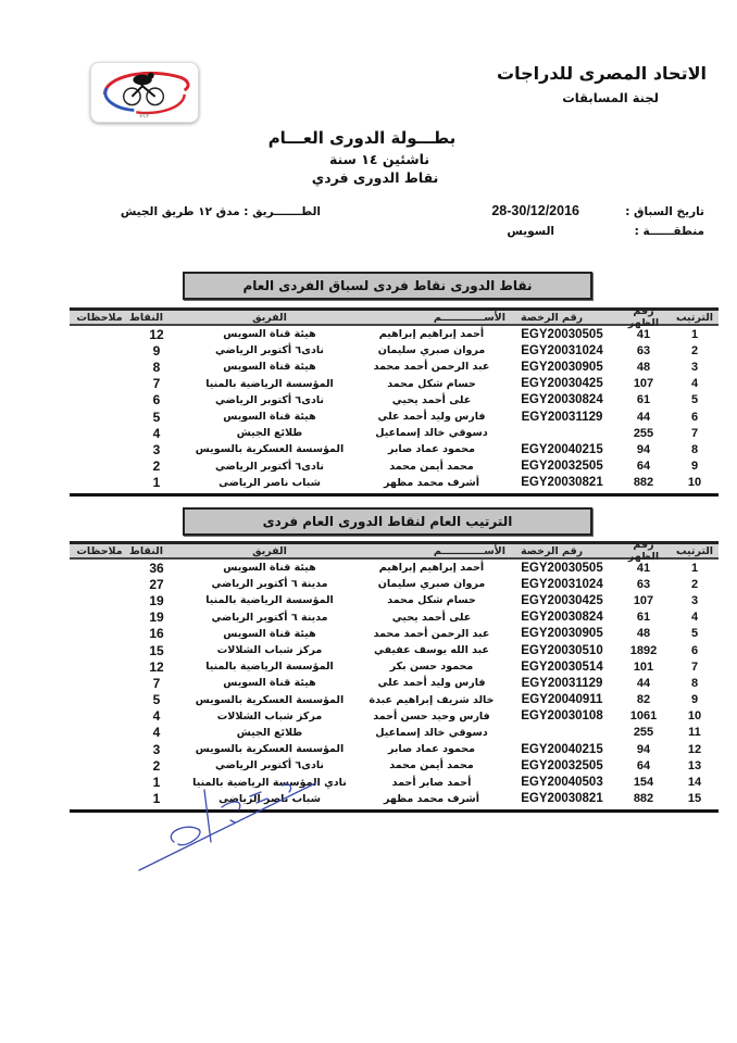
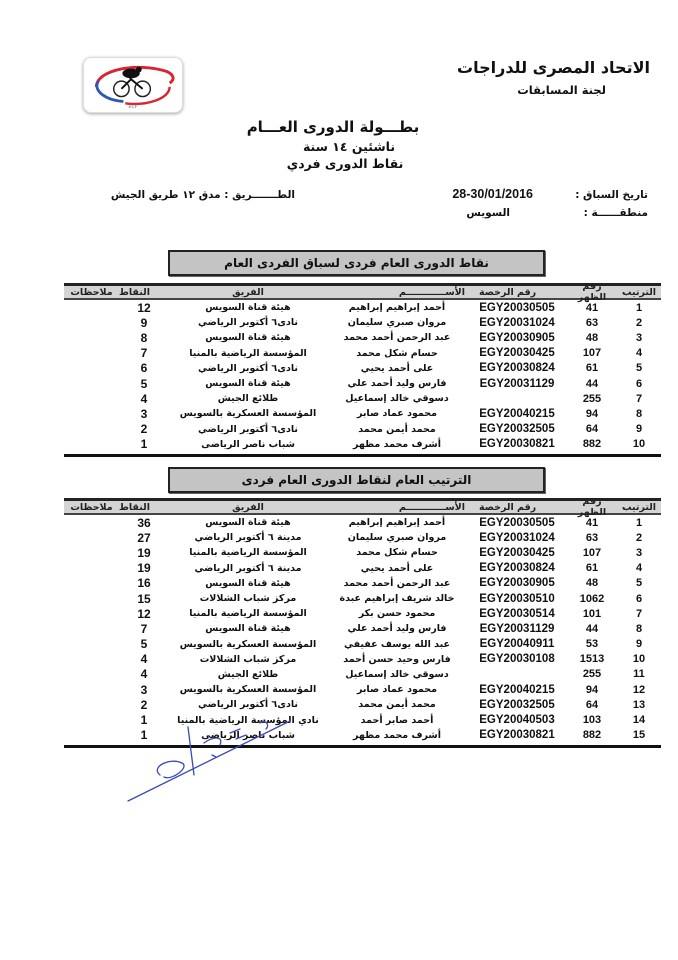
  الاتحاد المصرى للدراجات
  لجنة المسابقات
  بطـــولة الدورى العـــام
  ناشئين ١٤ سنة
  نقاط الدورى فردي
  تاريخ السباق :
- 28-30/12/2016
+ 28-30/01/2016
  الطـــــــريق : مدق ١٢ طريق الجيش
  منطقــــــة :
  السويس
- نقاط الدورى نقاط فردى لسباق الفردى العام
+ نقاط الدورى العام فردى لسباق الفردى العام
  الترتيب
  رقم الظهر
  رقم الرخصة
  الأســــــــــــم
  الفريق
  النقاط
  ملاحظات
  1
  41
  EGY20030505
  أحمد إبراهيم إبراهيم
  هيئة قناة السويس
  12
  2
  63
  EGY20031024
  مروان صبري سليمان
  نادى٦ أكتوبر الرياضي
  9
  3
  48
  EGY20030905
  عبد الرحمن أحمد محمد
  هيئة قناة السويس
  8
  4
  107
  EGY20030425
  حسام شكل محمد
  المؤسسة الرياضية بالمنيا
  7
  5
  61
  EGY20030824
  على أحمد يحيي
  نادى٦ أكتوبر الرياضي
  6
  6
  44
  EGY20031129
  فارس وليد أحمد علي
  هيئة قناة السويس
  5
  7
  255
  دسوقي خالد إسماعيل
  طلائع الجيش
  4
  8
  94
  EGY20040215
  محمود عماد صابر
  المؤسسة العسكرية بالسويس
  3
  9
  64
  EGY20032505
  محمد أيمن محمد
  نادى٦ أكتوبر الرياضي
  2
  10
  882
  EGY20030821
  أشرف محمد مظهر
  شباب ناصر الرياضى
  1
  الترتيب العام لنقاط الدورى العام فردى
  الترتيب
  رقم الظهر
  رقم الرخصة
  الأســــــــــــم
  الفريق
  النقاط
  ملاحظات
  1
  41
  EGY20030505
  أحمد إبراهيم إبراهيم
  هيئة قناة السويس
  36
  2
  63
  EGY20031024
  مروان صبري سليمان
  مدينة ٦ أكتوبر الرياضي
  27
  3
  107
  EGY20030425
  حسام شكل محمد
  المؤسسة الرياضية بالمنيا
  19
  4
  61
  EGY20030824
  على أحمد يحيي
  مدينة ٦ أكتوبر الرياضي
  19
  5
  48
  EGY20030905
  عبد الرحمن أحمد محمد
  هيئة قناة السويس
  16
  6
- 1892
+ 1062
  EGY20030510
- عبد الله يوسف عفيفي
+ خالد شريف إبراهيم عبدة
  مركز شباب الشلالات
  15
  7
  101
  EGY20030514
  محمود حسن بكر
  المؤسسة الرياضية بالمنيا
  12
  8
  44
  EGY20031129
  فارس وليد أحمد علي
  هيئة قناة السويس
  7
  9
- 82
+ 53
  EGY20040911
- خالد شريف إبراهيم عبدة
+ عبد الله يوسف عفيفي
  المؤسسة العسكرية بالسويس
  5
  10
- 1061
+ 1513
  EGY20030108
  فارس وحيد حسن أحمد
  مركز شباب الشلالات
  4
  11
  255
  دسوقي خالد إسماعيل
  طلائع الجيش
  4
  12
  94
  EGY20040215
  محمود عماد صابر
  المؤسسة العسكرية بالسويس
  3
  13
  64
  EGY20032505
  محمد أيمن محمد
  نادى٦ أكتوبر الرياضي
  2
  14
- 154
+ 103
  EGY20040503
  أحمد صابر أحمد
  نادي المؤسسة الرياضية بالمنيا
  1
  15
  882
  EGY20030821
  أشرف محمد مظهر
  شباب نص الرياضى
  1
